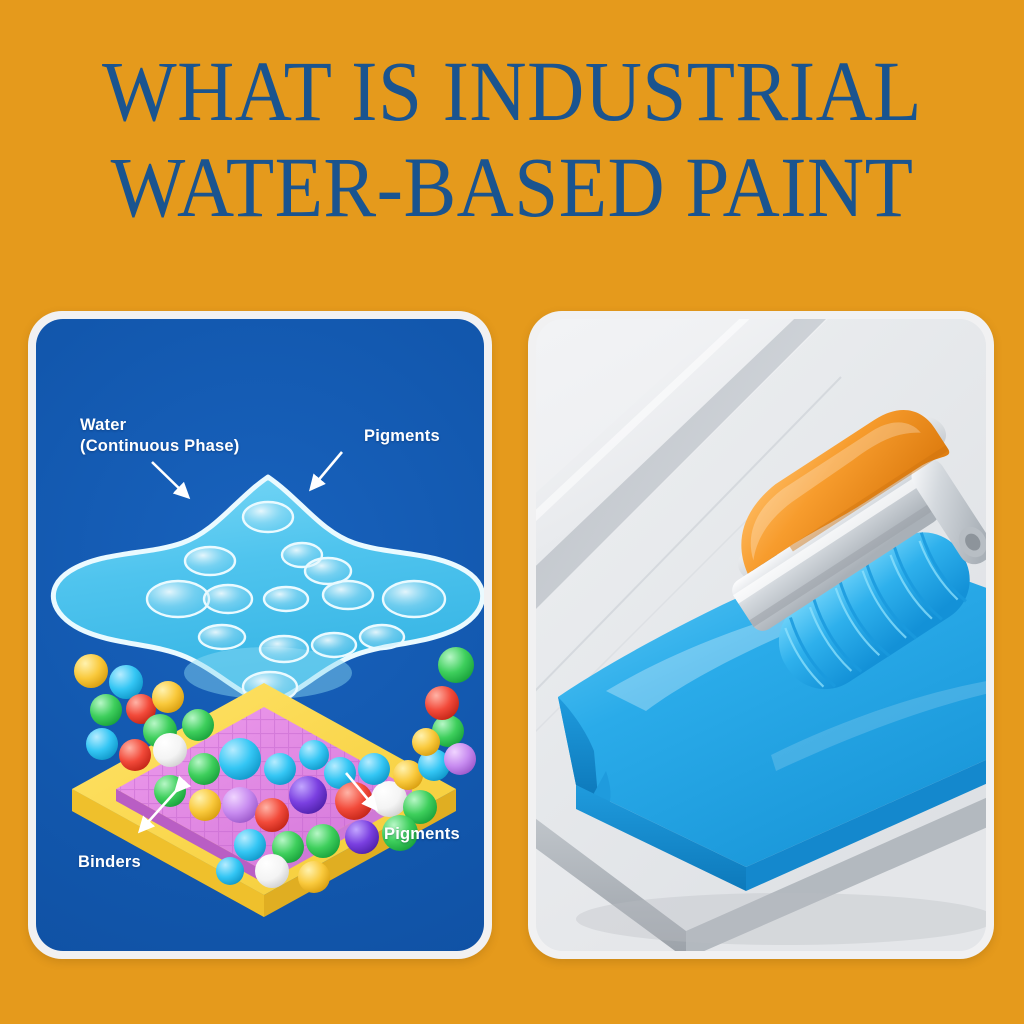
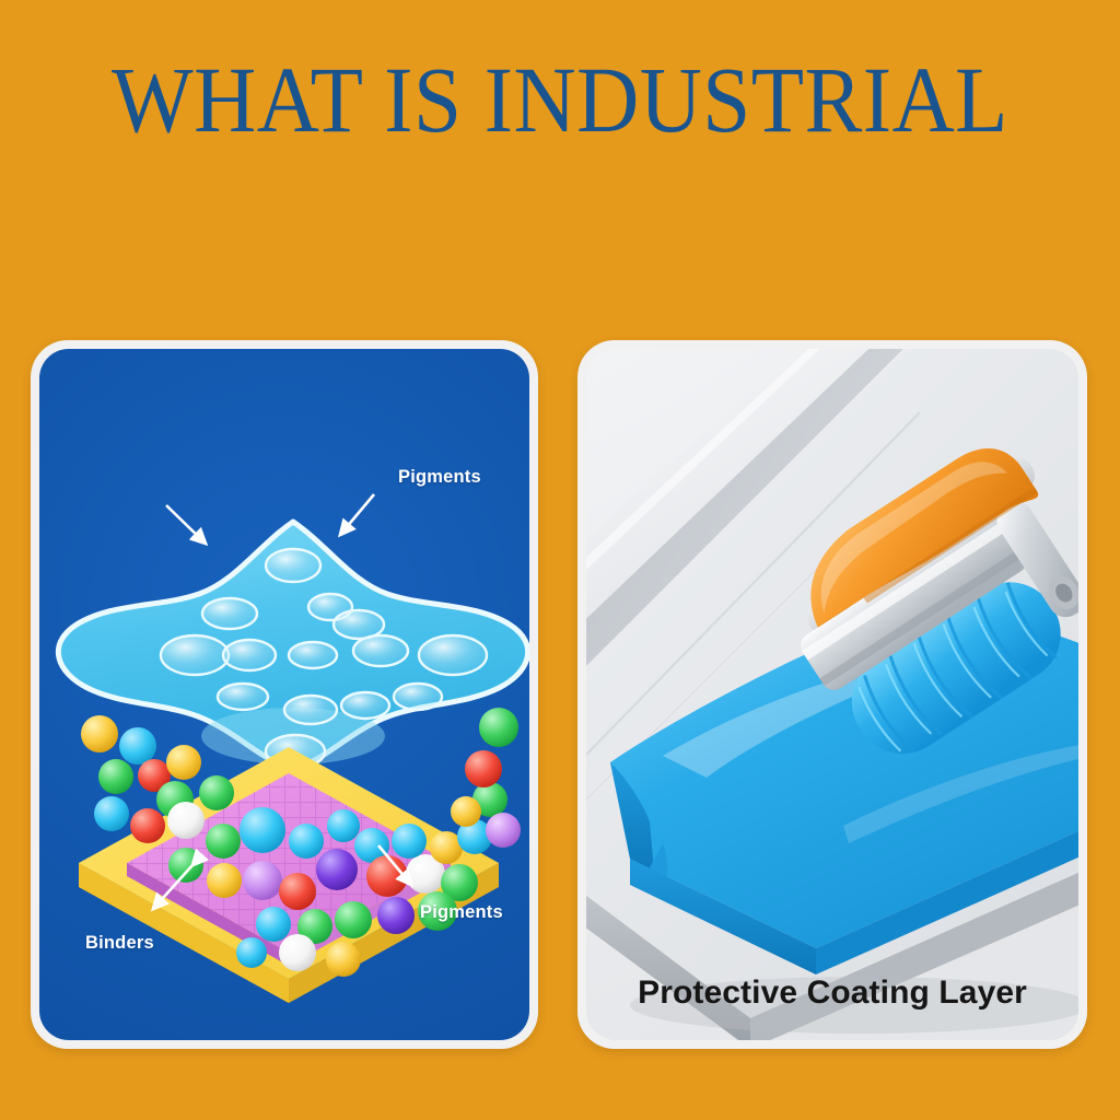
  WHAT IS INDUSTRIAL
- WATER-BASED PAINT
- Water
- (Continuous Phase)
  Pigments
  Pigments
  Binders
+ Protective Coating Layer
